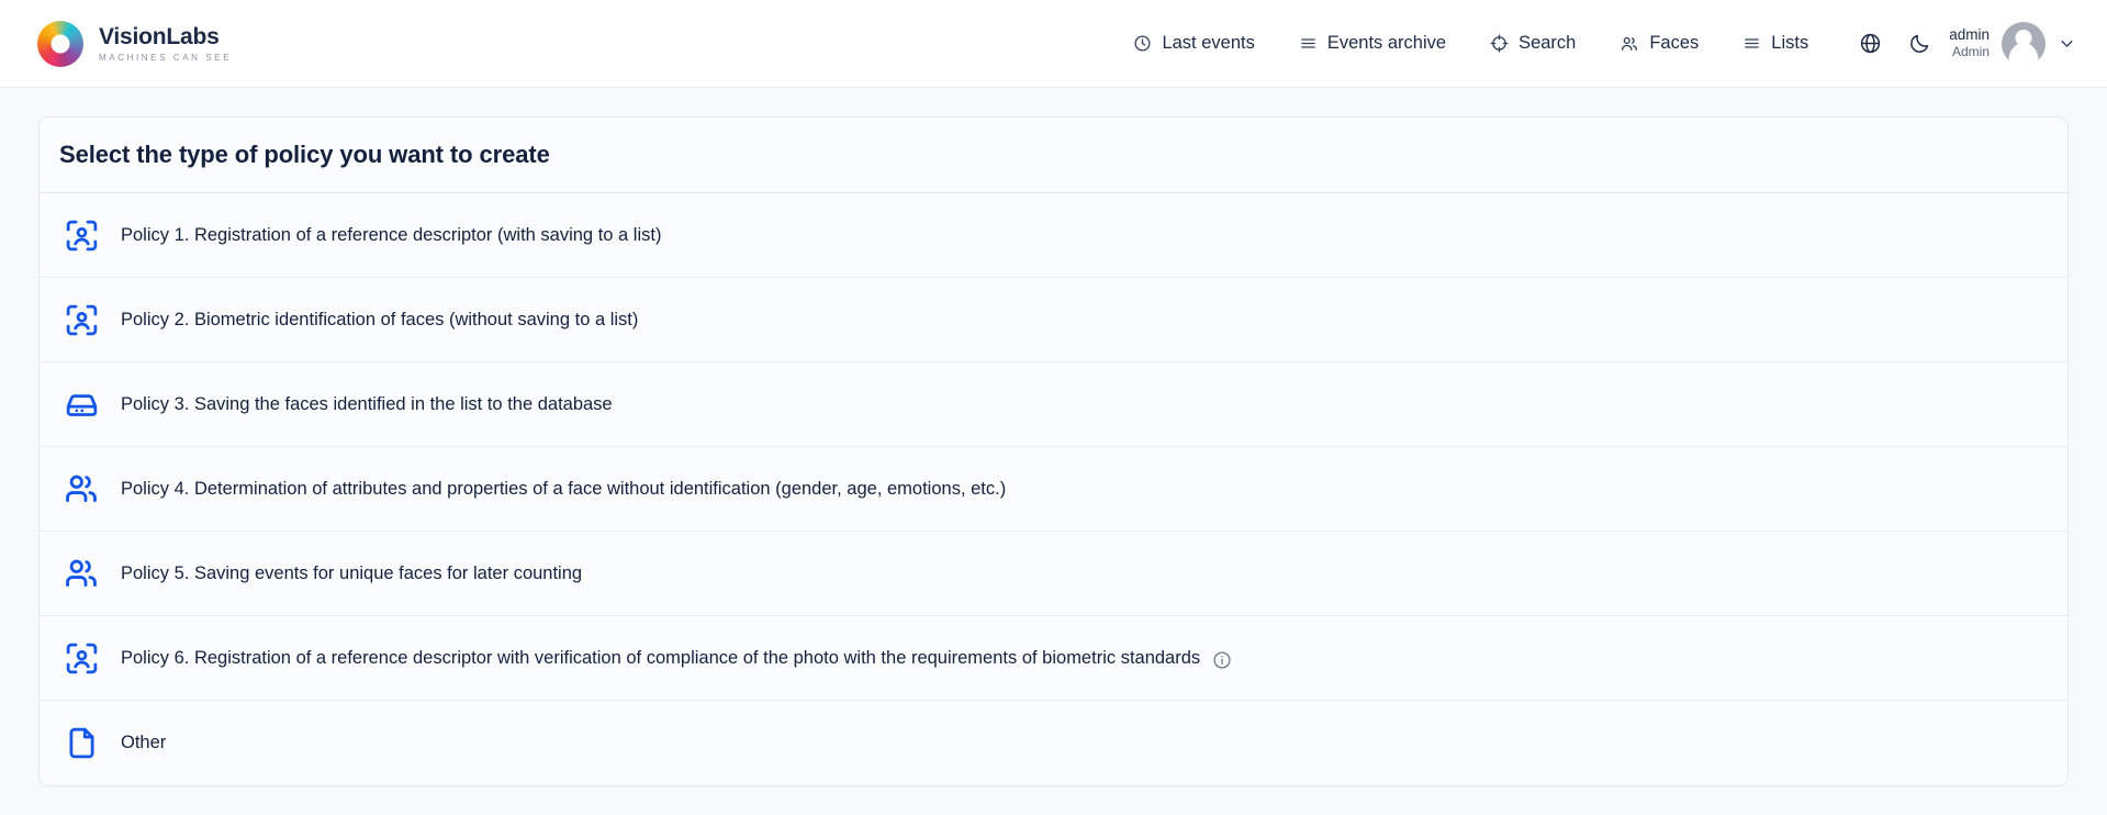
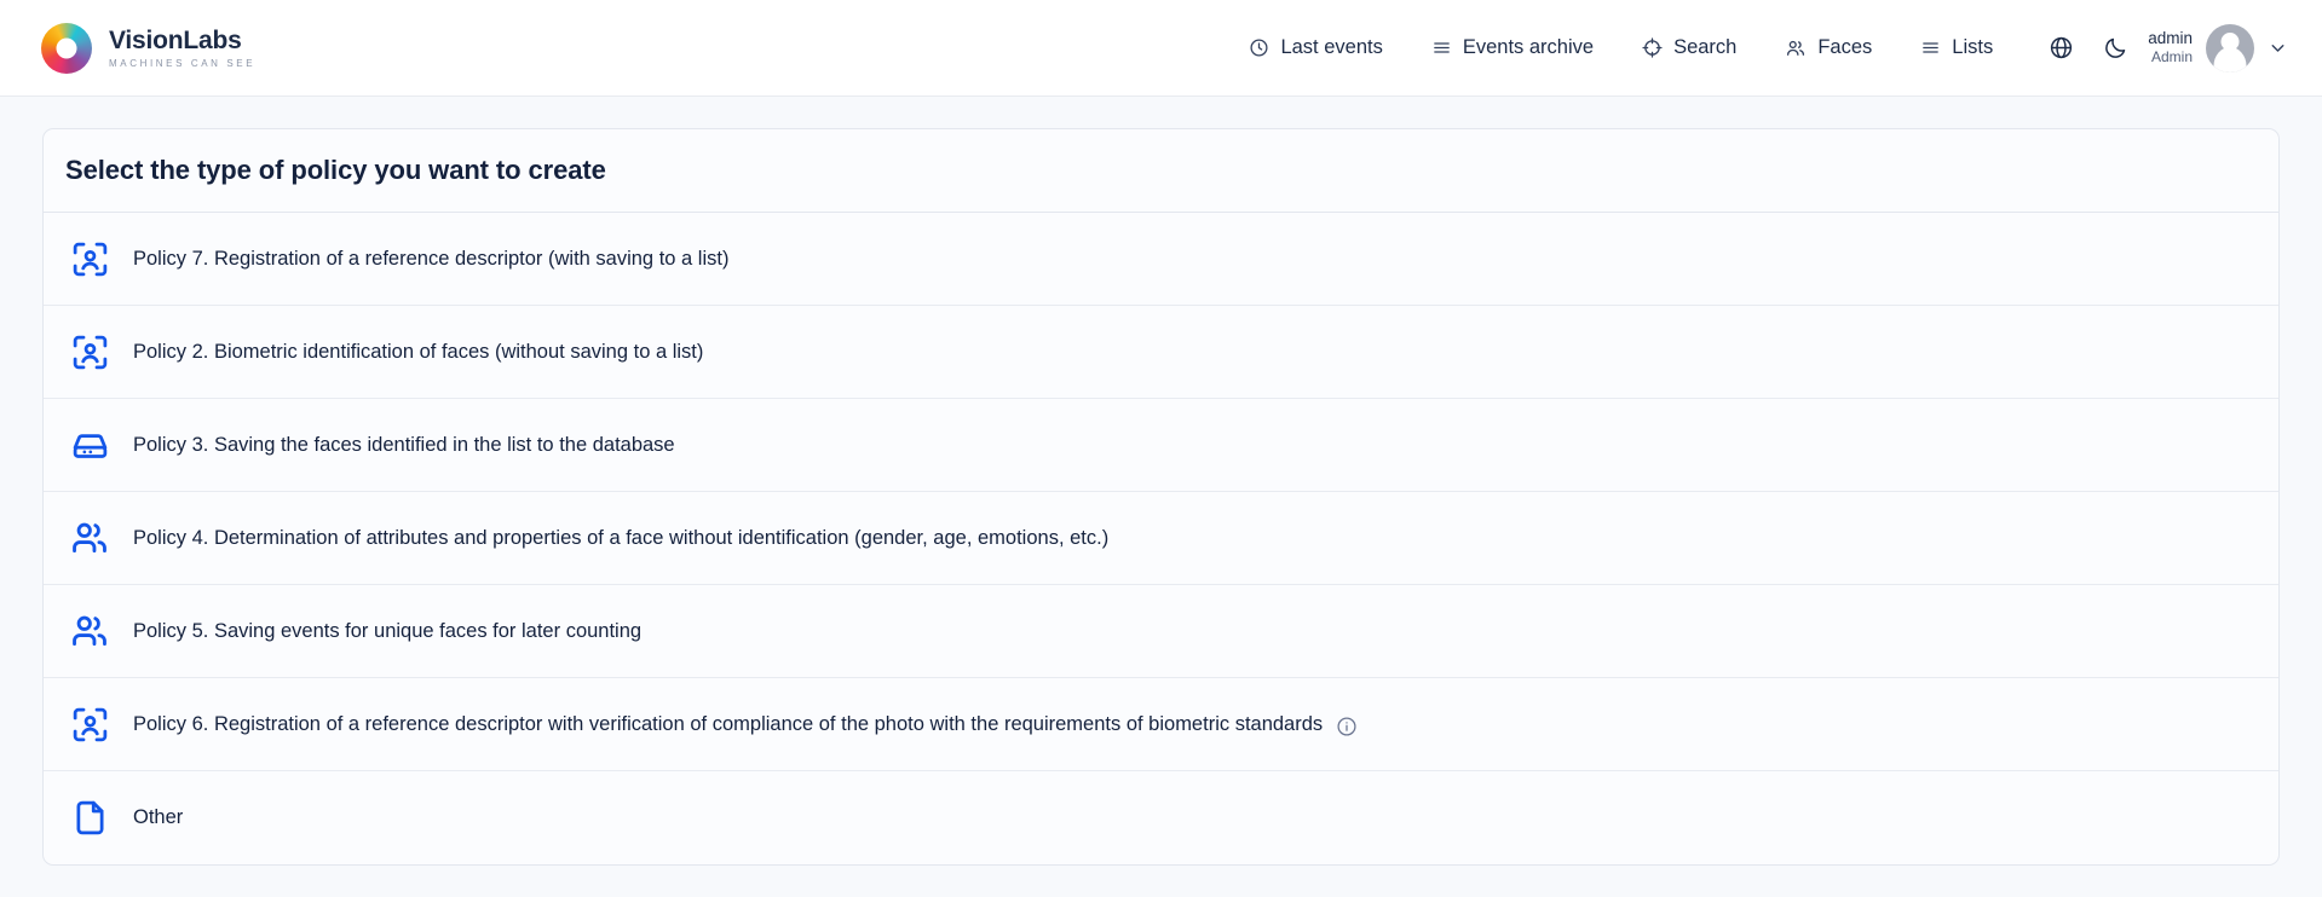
  VisionLabs
  MACHINES CAN SEE
  Last events
  Events archive
  Search
  Faces
  Lists
  admin
  Admin
  Select the type of policy you want to create
- Policy 1. Registration of a reference descriptor (with saving to a list)
+ Policy 7. Registration of a reference descriptor (with saving to a list)
  Policy 2. Biometric identification of faces (without saving to a list)
  Policy 3. Saving the faces identified in the list to the database
  Policy 4. Determination of attributes and properties of a face without identification (gender, age, emotions, etc.)
  Policy 5. Saving events for unique faces for later counting
  Policy 6. Registration of a reference descriptor with verification of compliance of the photo with the requirements of biometric standards
  Other
